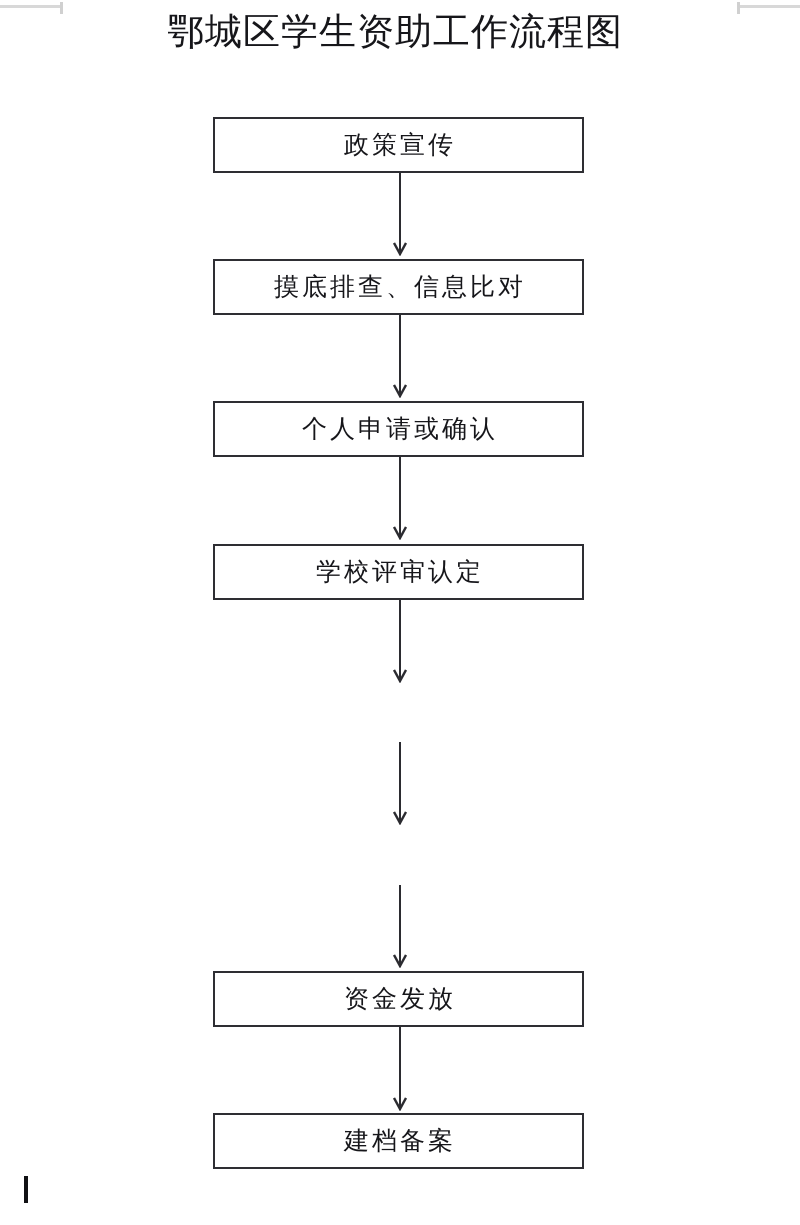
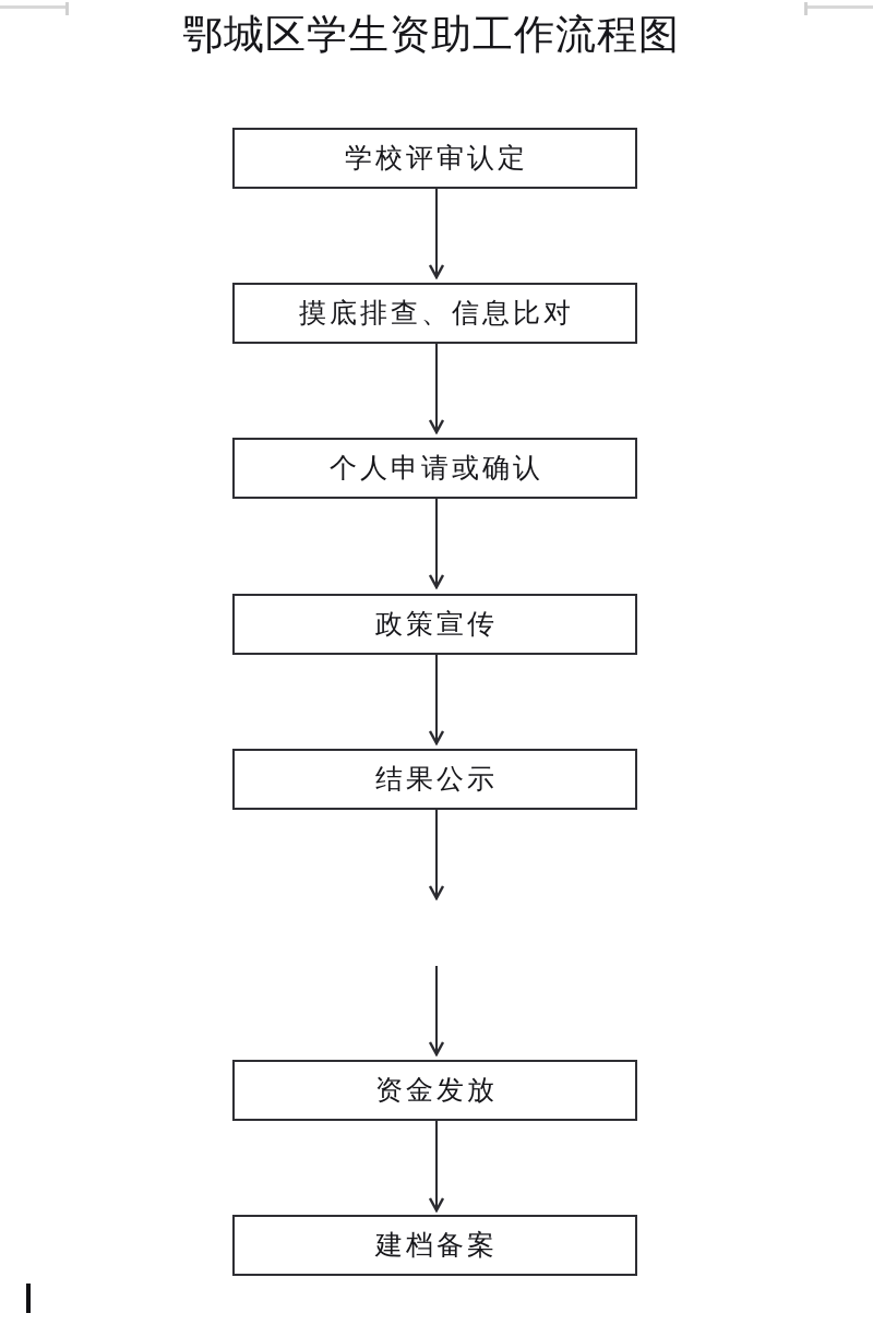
  鄂城区学生资助工作流程图
- 政策宣传
+ 学校评审认定
  摸底排查、信息比对
  个人申请或确认
- 学校评审认定
+ 政策宣传
+ 结果公示
  资金发放
  建档备案
